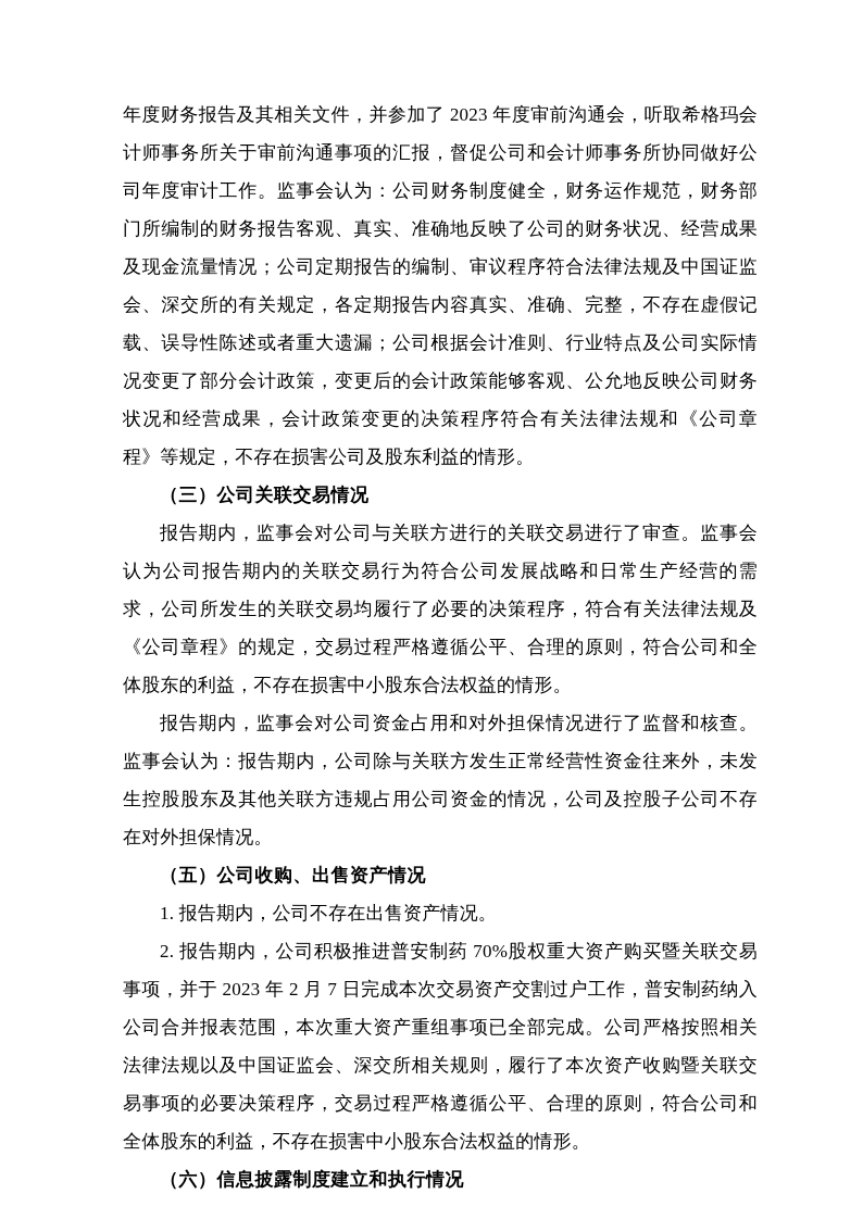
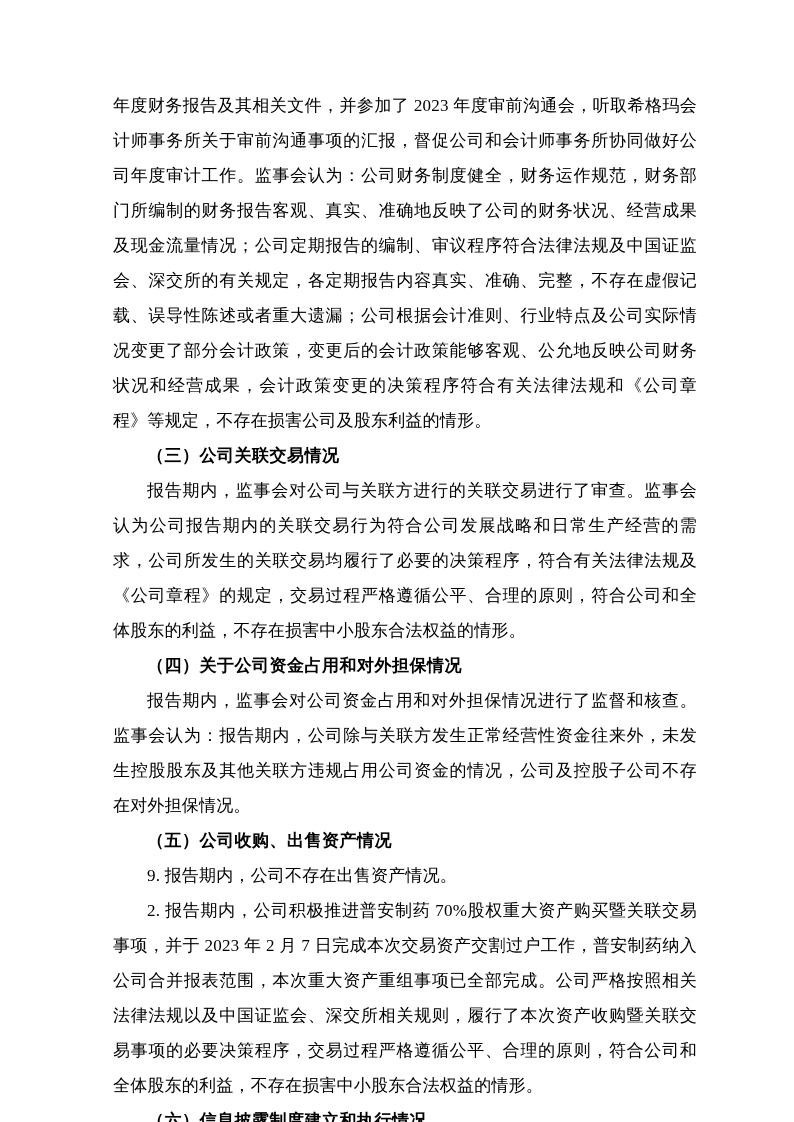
  年度财务报告及其相关文件，并参加了 2023 年度审前沟通会，听取希格玛会计师事务所关于审前沟通事项的汇报，督促公司和会计师事务所协同做好公司年度审计工作。监事会认为：公司财务制度健全，财务运作规范，财务部门所编制的财务报告客观、真实、准确地反映了公司的财务状况、经营成果及现金流量情况；公司定期报告的编制、审议程序符合法律法规及中国证监会、深交所的有关规定，各定期报告内容真实、准确、完整，不存在虚假记载、误导性陈述或者重大遗漏；公司根据会计准则、行业特点及公司实际情况变更了部分会计政策，变更后的会计政策能够客观、公允地反映公司财务状况和经营成果，会计政策变更的决策程序符合有关法律法规和《公司章程》等规定，不存在损害公司及股东利益的情形。
  （三）公司关联交易情况
  报告期内，监事会对公司与关联方进行的关联交易进行了审查。监事会认为公司报告期内的关联交易行为符合公司发展战略和日常生产经营的需求，公司所发生的关联交易均履行了必要的决策程序，符合有关法律法规及《公司章程》的规定，交易过程严格遵循公平、合理的原则，符合公司和全体股东的利益，不存在损害中小股东合法权益的情形。
+ （四）关于公司资金占用和对外担保情况
  报告期内，监事会对公司资金占用和对外担保情况进行了监督和核查。监事会认为：报告期内，公司除与关联方发生正常经营性资金往来外，未发生控股股东及其他关联方违规占用公司资金的情况，公司及控股子公司不存在对外担保情况。
  （五）公司收购、出售资产情况
- 1. 报告期内，公司不存在出售资产情况。
+ 9. 报告期内，公司不存在出售资产情况。
  2. 报告期内，公司积极推进普安制药 70%股权重大资产购买暨关联交易事项，并于 2023 年 2 月 7 日完成本次交易资产交割过户工作，普安制药纳入公司合并报表范围，本次重大资产重组事项已全部完成。公司严格按照相关法律法规以及中国证监会、深交所相关规则，履行了本次资产收购暨关联交易事项的必要决策程序，交易过程严格遵循公平、合理的原则，符合公司和全体股东的利益，不存在损害中小股东合法权益的情形。
  （六）信息披露制度建立和执行情况
